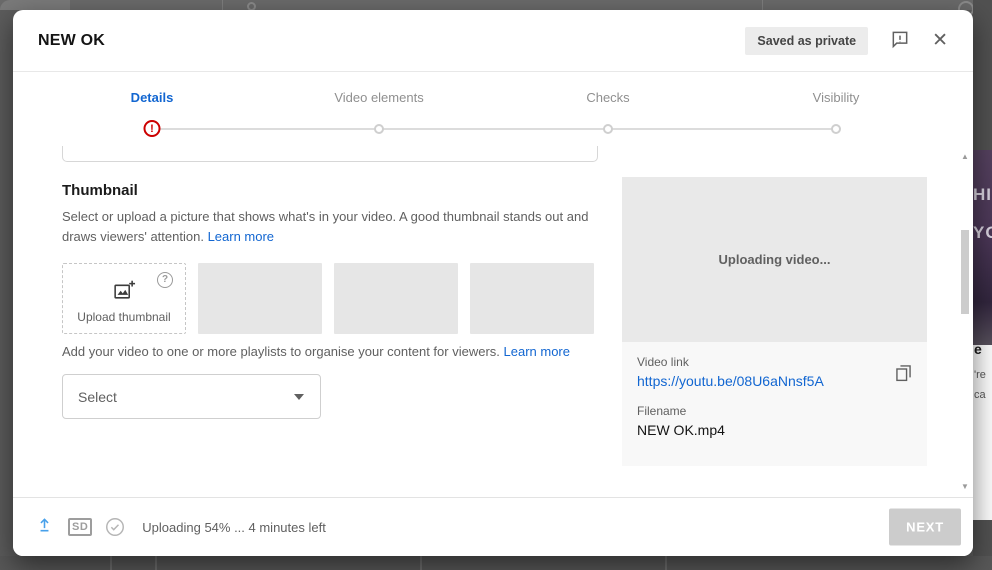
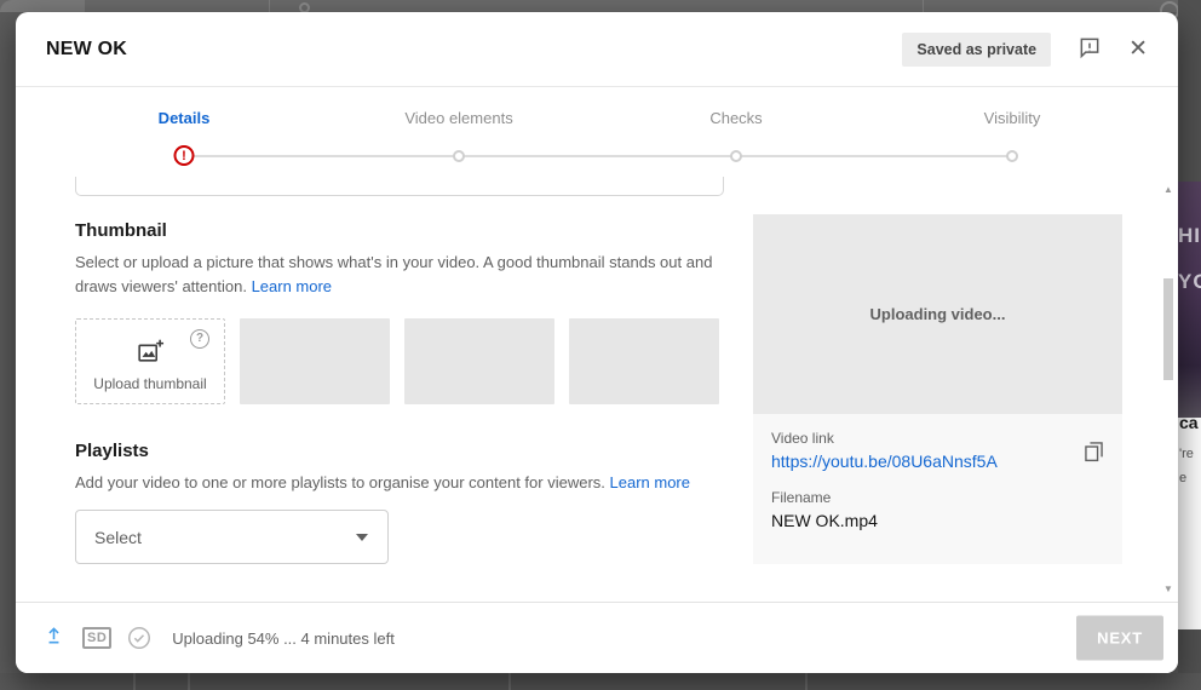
- e
+ ca
  're
- ca
+ e
  NEW OK
  Saved as private
  ✕
  Details
  Video elements
  Checks
  Visibility
  !
  Thumbnail
  Select or upload a picture that shows what's in your video. A good thumbnail stands out and draws viewers' attention. Learn more
  ?
  Upload thumbnail
+ Playlists
  Add your video to one or more playlists to organise your content for viewers. Learn more
  Select
  Uploading video...
  Video link
  https://youtu.be/08U6aNnsf5A
  Filename
  NEW OK.mp4
  ▲
  ▼
  SD
  Uploading 54% ... 4 minutes left
  NEXT
